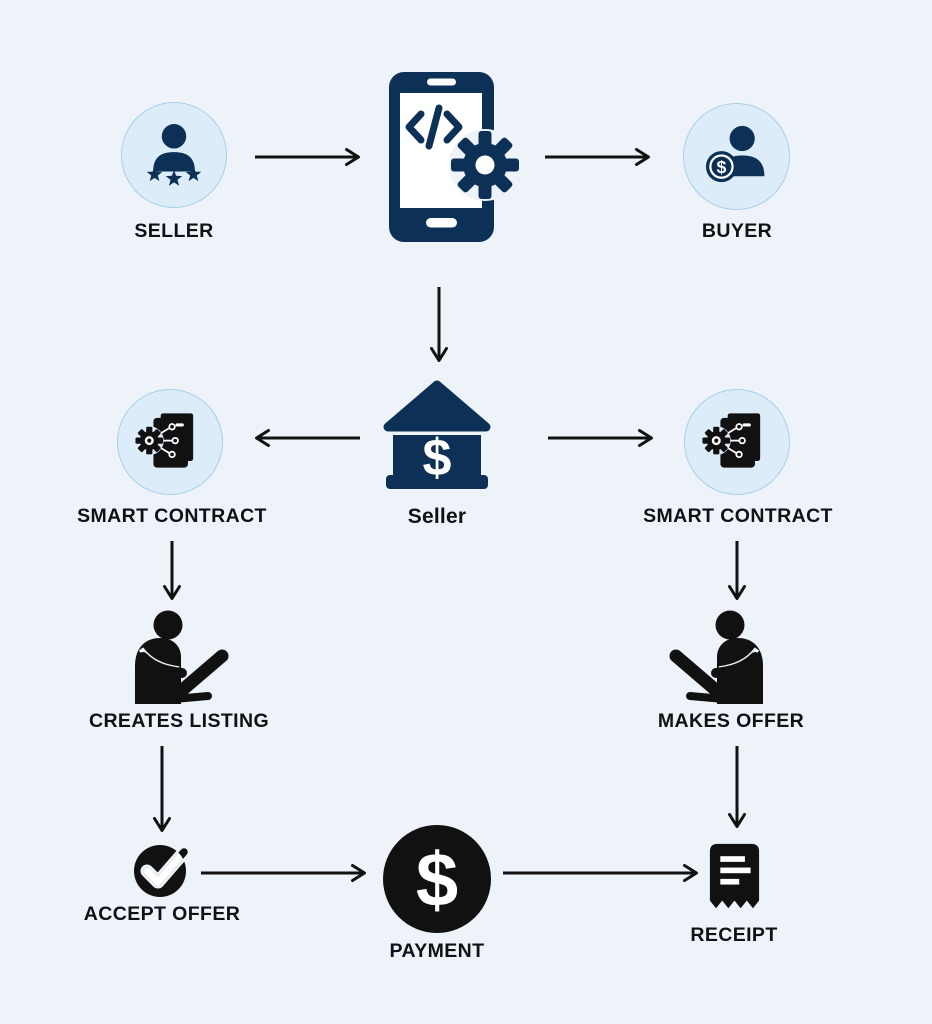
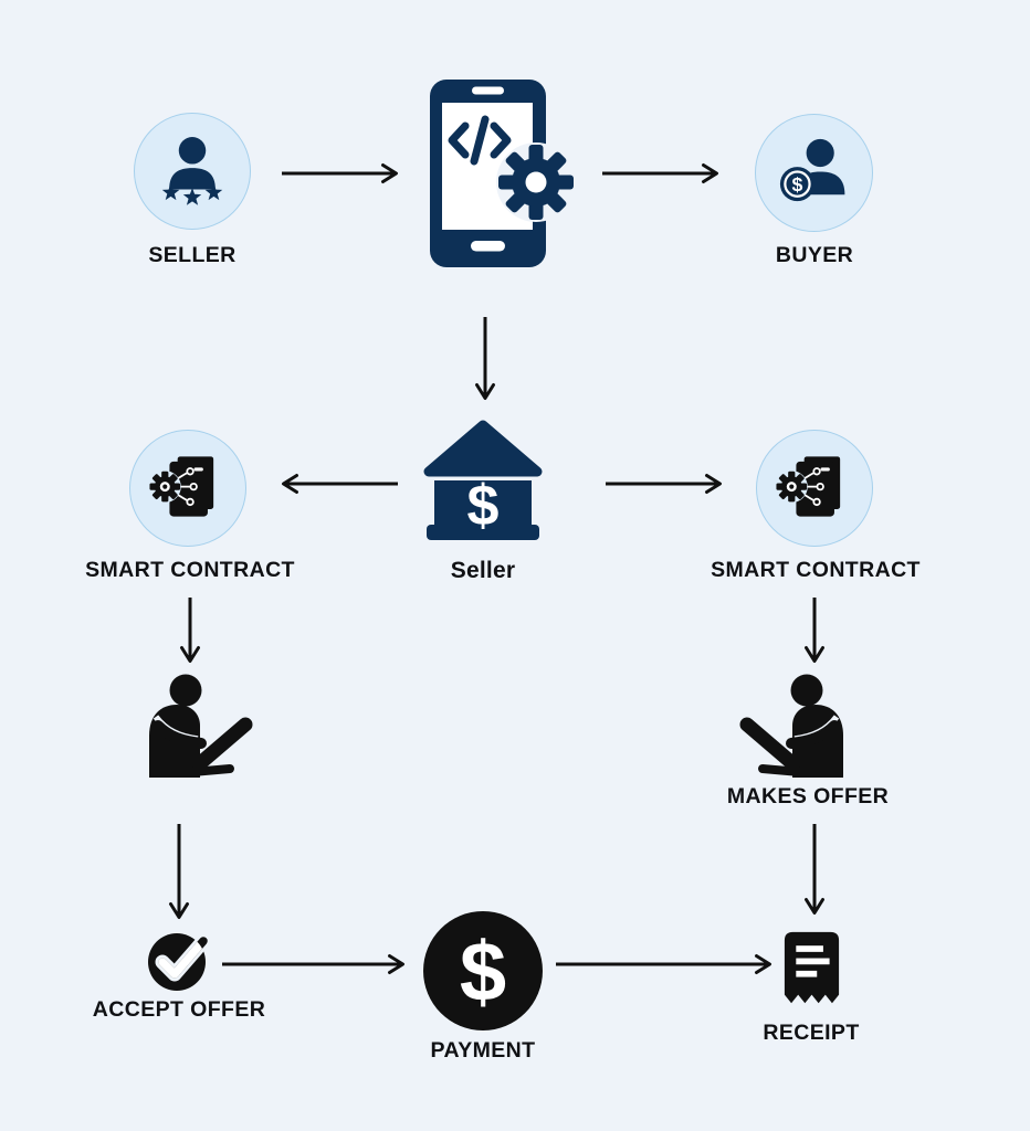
  SELLER
  $
  BUYER
  SMART CONTRACT
  $
  Seller
  SMART CONTRACT
- CREATES LISTING
  MAKES OFFER
  ACCEPT OFFER
  $
  PAYMENT
  RECEIPT
